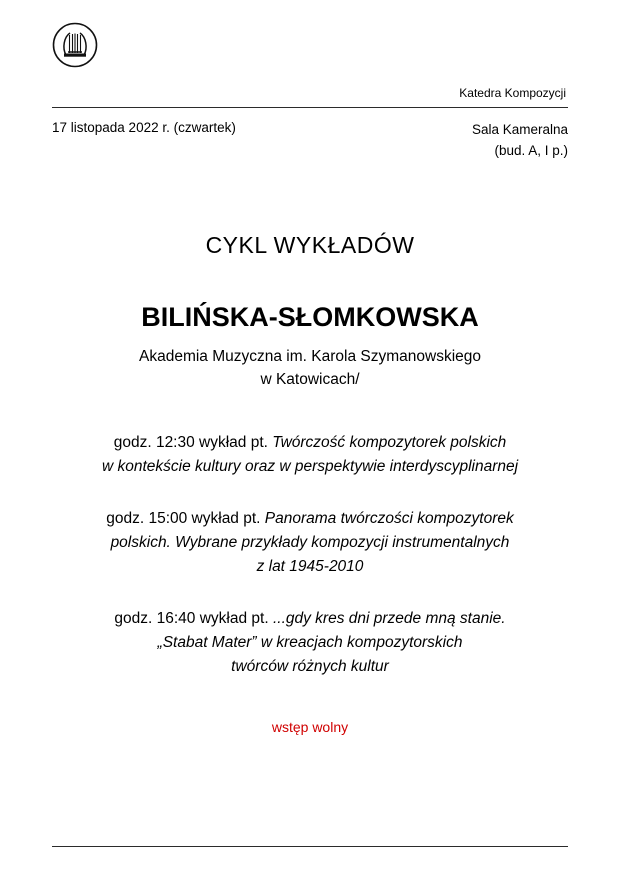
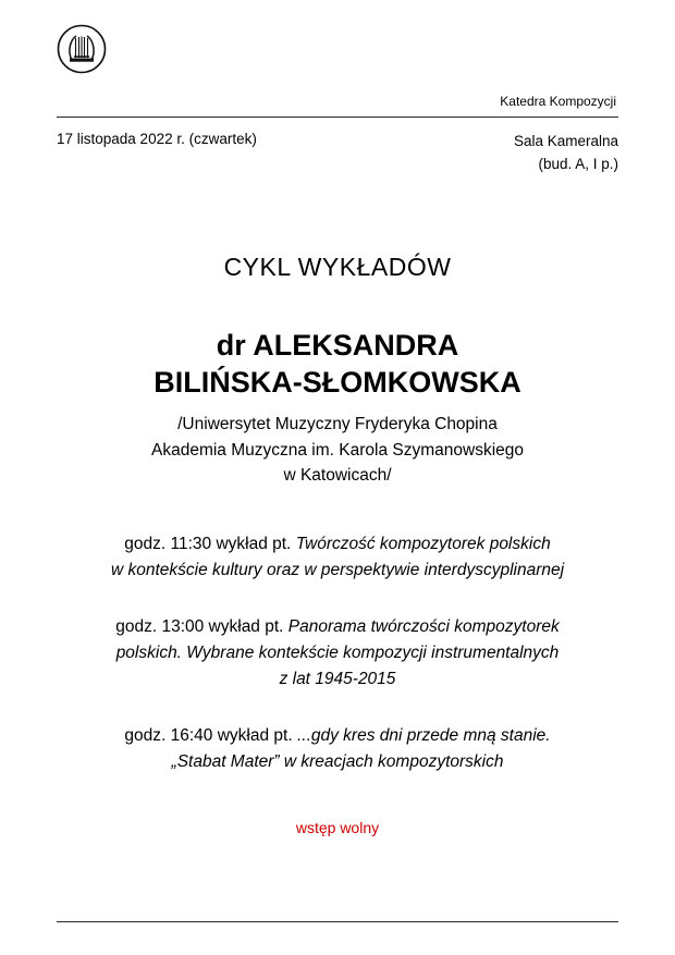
  Katedra Kompozycji
  17 listopada 2022 r. (czwartek)
  Sala Kameralna
  (bud. A, I p.)
  CYKL WYKŁADÓW
+ dr ALEKSANDRA
  BILIŃSKA-SŁOMKOWSKA
+ /Uniwersytet Muzyczny Fryderyka Chopina
  Akademia Muzyczna im. Karola Szymanowskiego
  w Katowicach/
- godz. 12:30 wykład pt. Twórczość kompozytorek polskich
+ godz. 11:30 wykład pt. Twórczość kompozytorek polskich
  w kontekście kultury oraz w perspektywie interdyscyplinarnej
- godz. 15:00 wykład pt. Panorama twórczości kompozytorek
+ godz. 13:00 wykład pt. Panorama twórczości kompozytorek
- polskich. Wybrane przykłady kompozycji instrumentalnych
+ polskich. Wybrane kontekście kompozycji instrumentalnych
- z lat 1945-2010
+ z lat 1945-2015
  godz. 16:40 wykład pt. ...gdy kres dni przede mną stanie.
  „Stabat Mater” w kreacjach kompozytorskich
- twórców różnych kultur
  wstęp wolny
